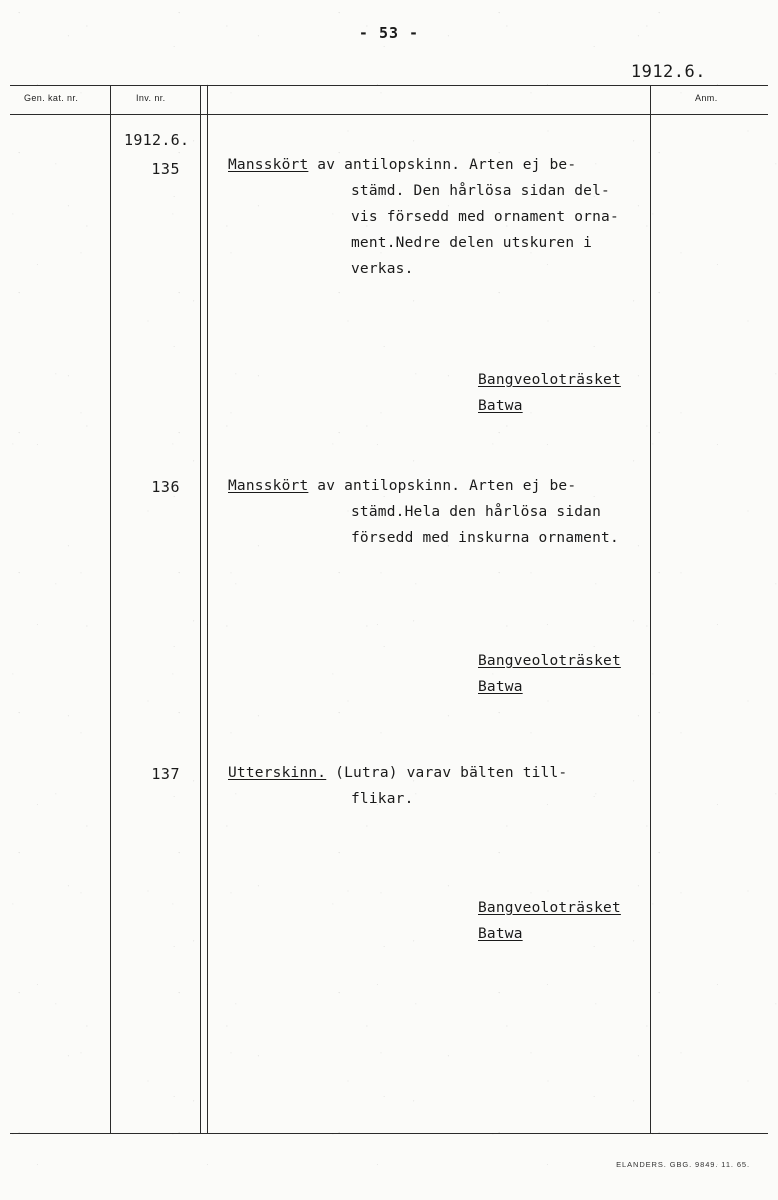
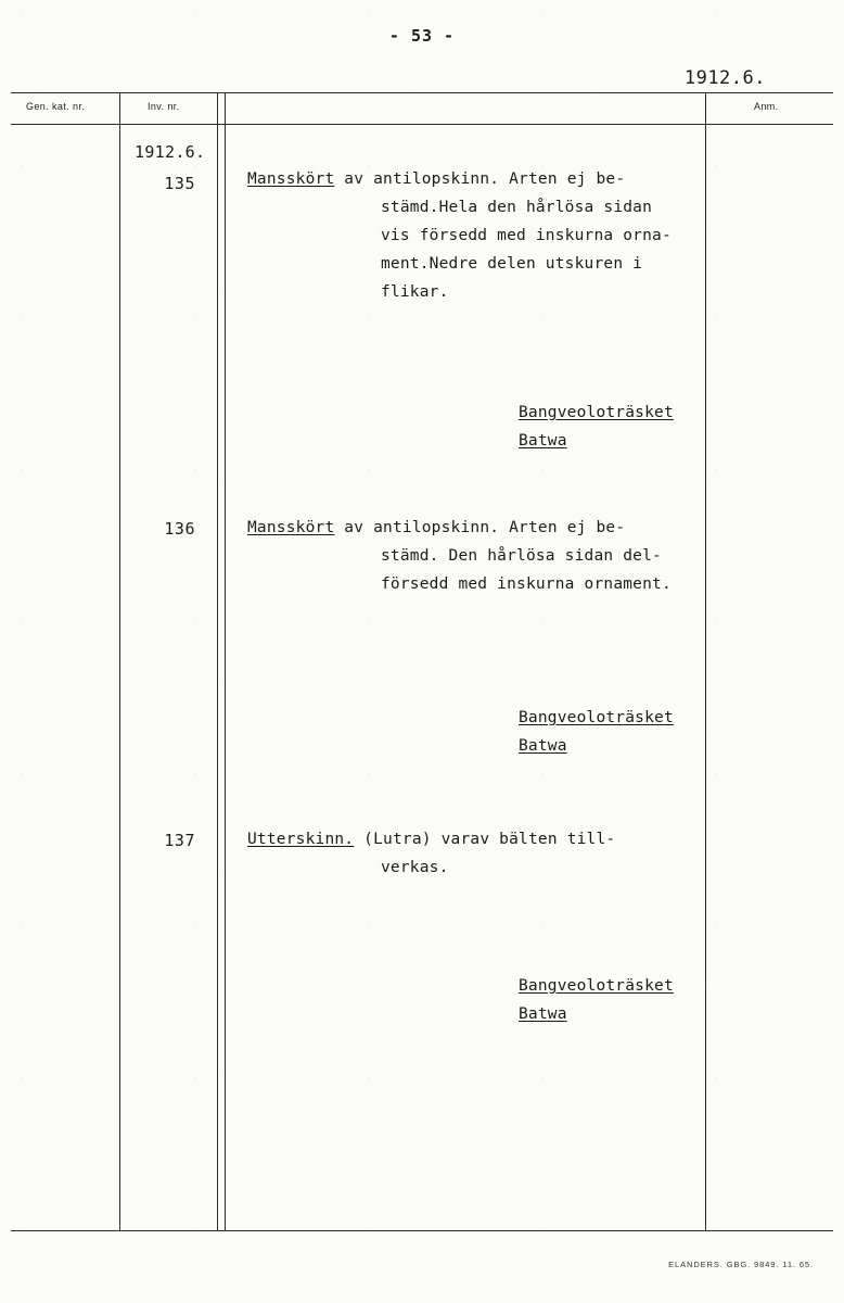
  - 53 -
  1912.6.
  Gen. kat. nr.
  Inv. nr.
  Anm.
  1912.6.
  135
  Mansskört av antilopskinn. Arten ej be-
- stämd. Den hårlösa sidan del-
+ stämd.Hela den hårlösa sidan
- vis försedd med ornament orna-
+ vis försedd med inskurna orna-
  ment.Nedre delen utskuren i
- verkas.
+ flikar.
  Bangveoloträsket
  Batwa
  136
  Mansskört av antilopskinn. Arten ej be-
- stämd.Hela den hårlösa sidan
+ stämd. Den hårlösa sidan del-
  försedd med inskurna ornament.
  Bangveoloträsket
  Batwa
  137
  Utterskinn. (Lutra) varav bälten till-
- flikar.
+ verkas.
  Bangveoloträsket
  Batwa
  ELANDERS. GBG. 9849. 11. 65.
